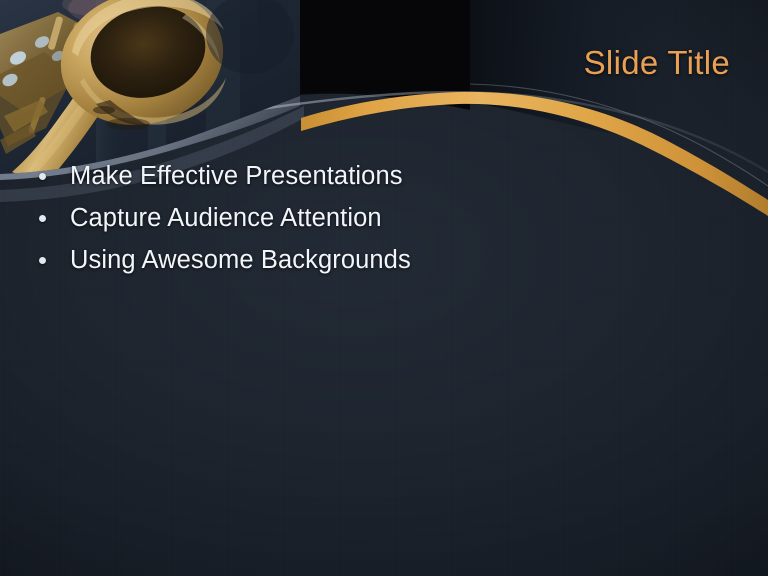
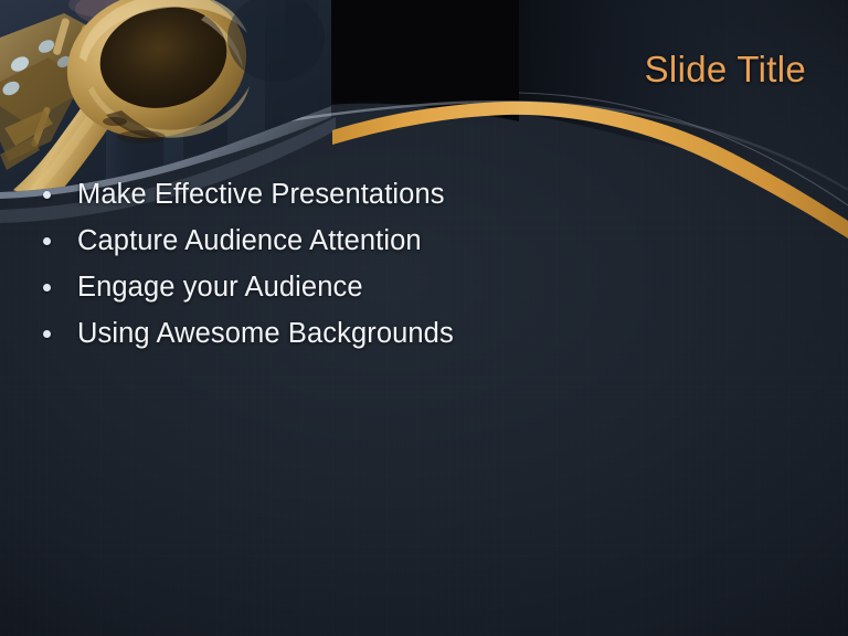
  Slide Title
  Make Effective Presentations
  Capture Audience Attention
+ Engage your Audience
  Using Awesome Backgrounds
